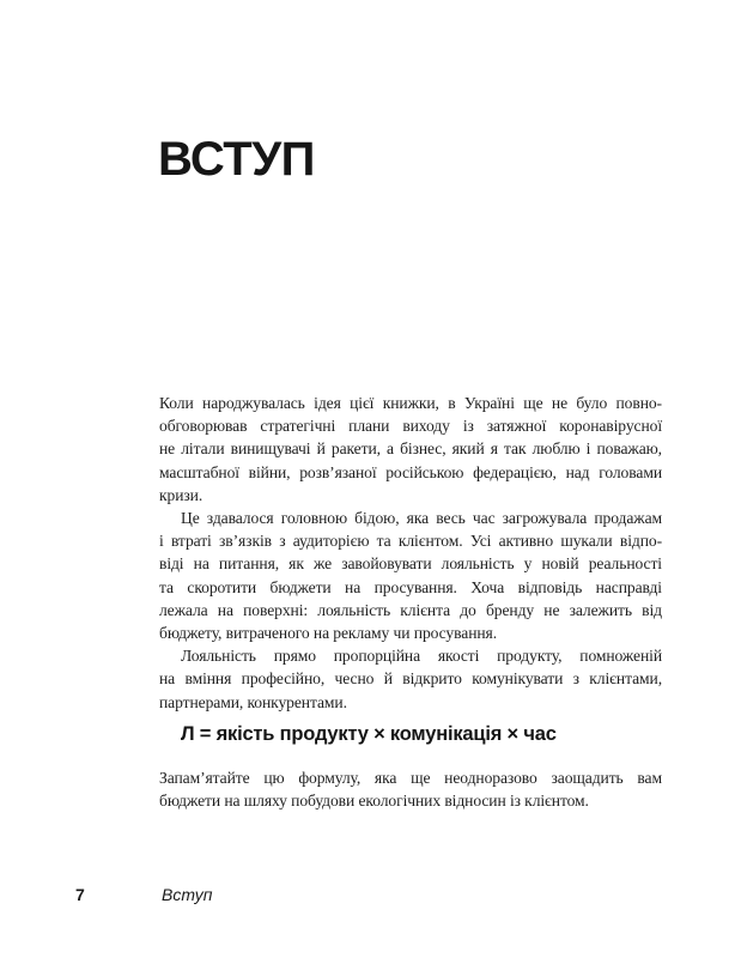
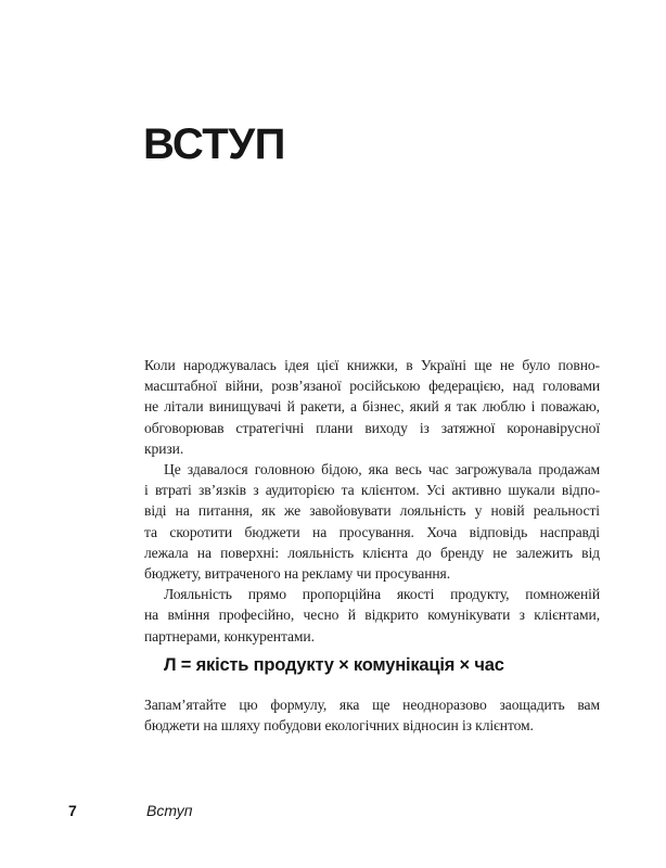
  ВСТУП
  Коли народжувалась ідея цієї книжки, в Україні ще не було повно-
- обговорював стратегічні плани виходу із затяжної коронавірусної
+ масштабної війни, розв’язаної російською федерацією, над головами
  не літали винищувачі й ракети, а бізнес, який я так люблю і поважаю,
- масштабної війни, розв’язаної російською федерацією, над головами
+ обговорював стратегічні плани виходу із затяжної коронавірусної
  кризи.
  Це здавалося головною бідою, яка весь час загрожувала продажам
  і втраті зв’язків з аудиторією та клієнтом. Усі активно шукали відпо-
  віді на питання, як же завойовувати лояльність у новій реальності
  та скоротити бюджети на просування. Хоча відповідь насправді
  лежала на поверхні: лояльність клієнта до бренду не залежить від
  бюджету, витраченого на рекламу чи просування.
  Лояльність прямо пропорційна якості продукту, помноженій
  на вміння професійно, чесно й відкрито комунікувати з клієнтами,
  партнерами, конкурентами.
  Л = якість продукту × комунікація × час
  Запам’ятайте цю формулу, яка ще неодноразово заощадить вам
  бюджети на шляху побудови екологічних відносин із клієнтом.
  7
  Вступ
